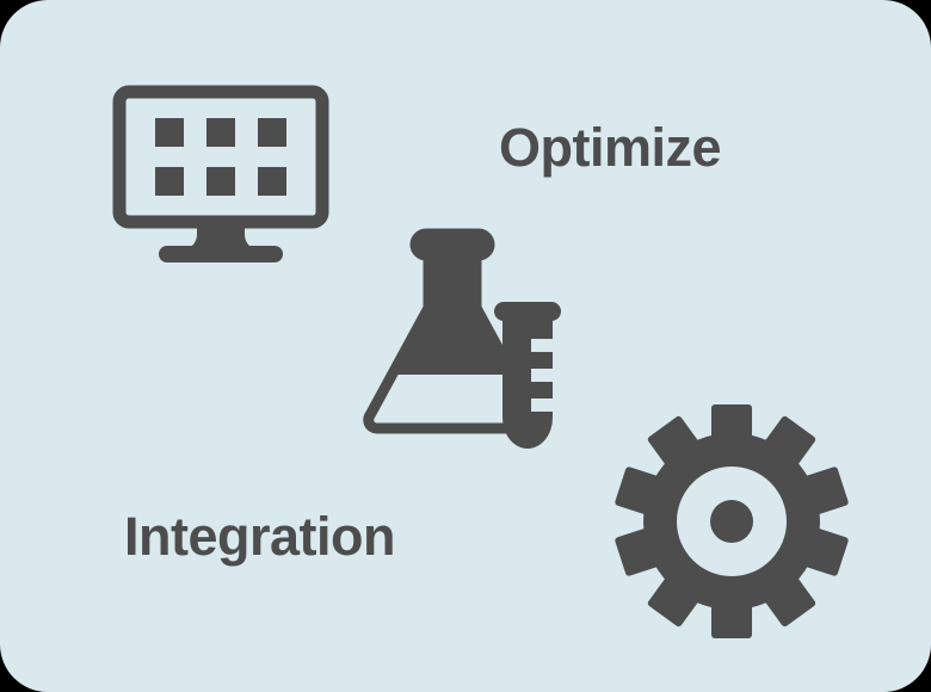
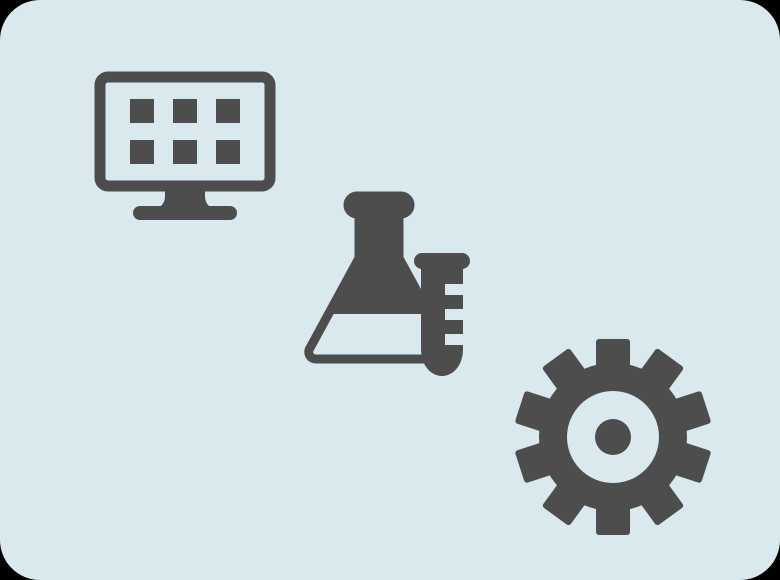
- Optimize
- Integration
